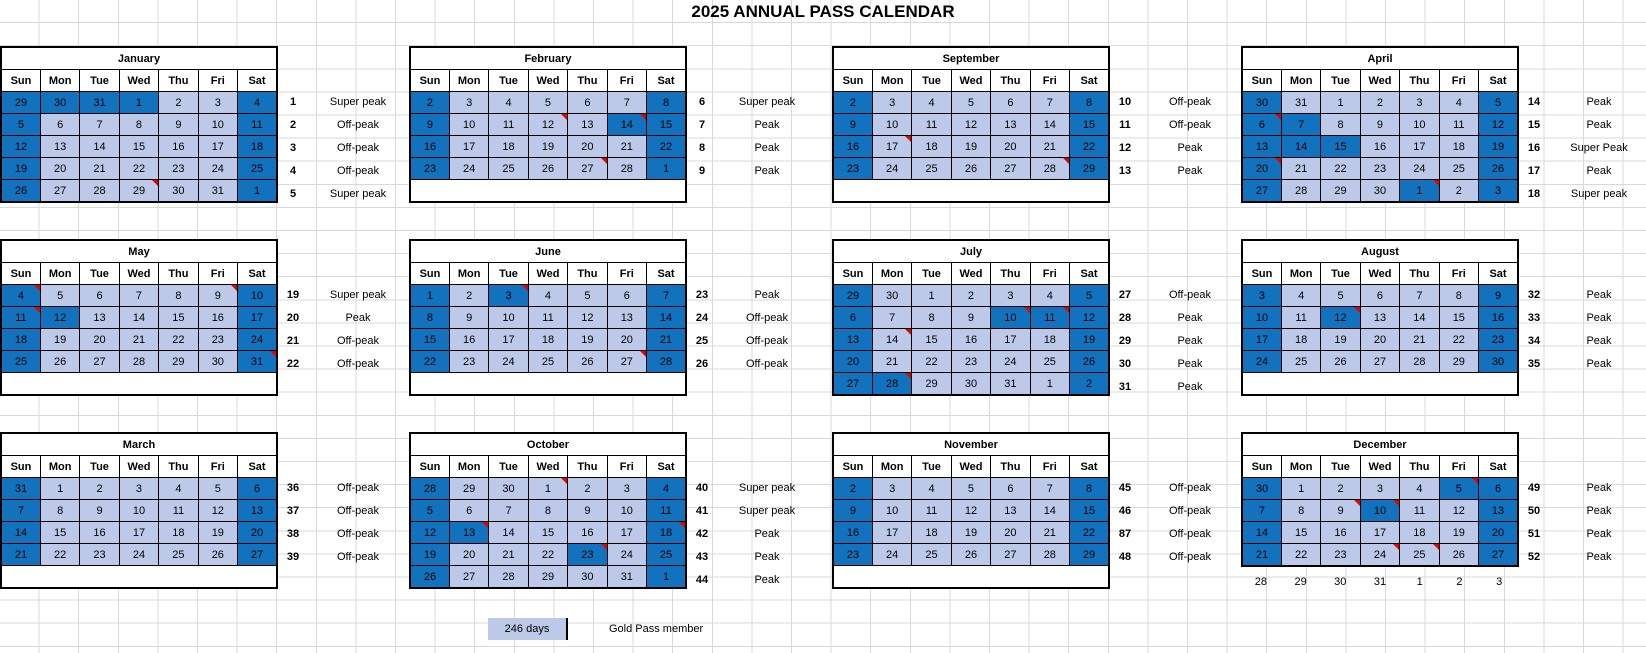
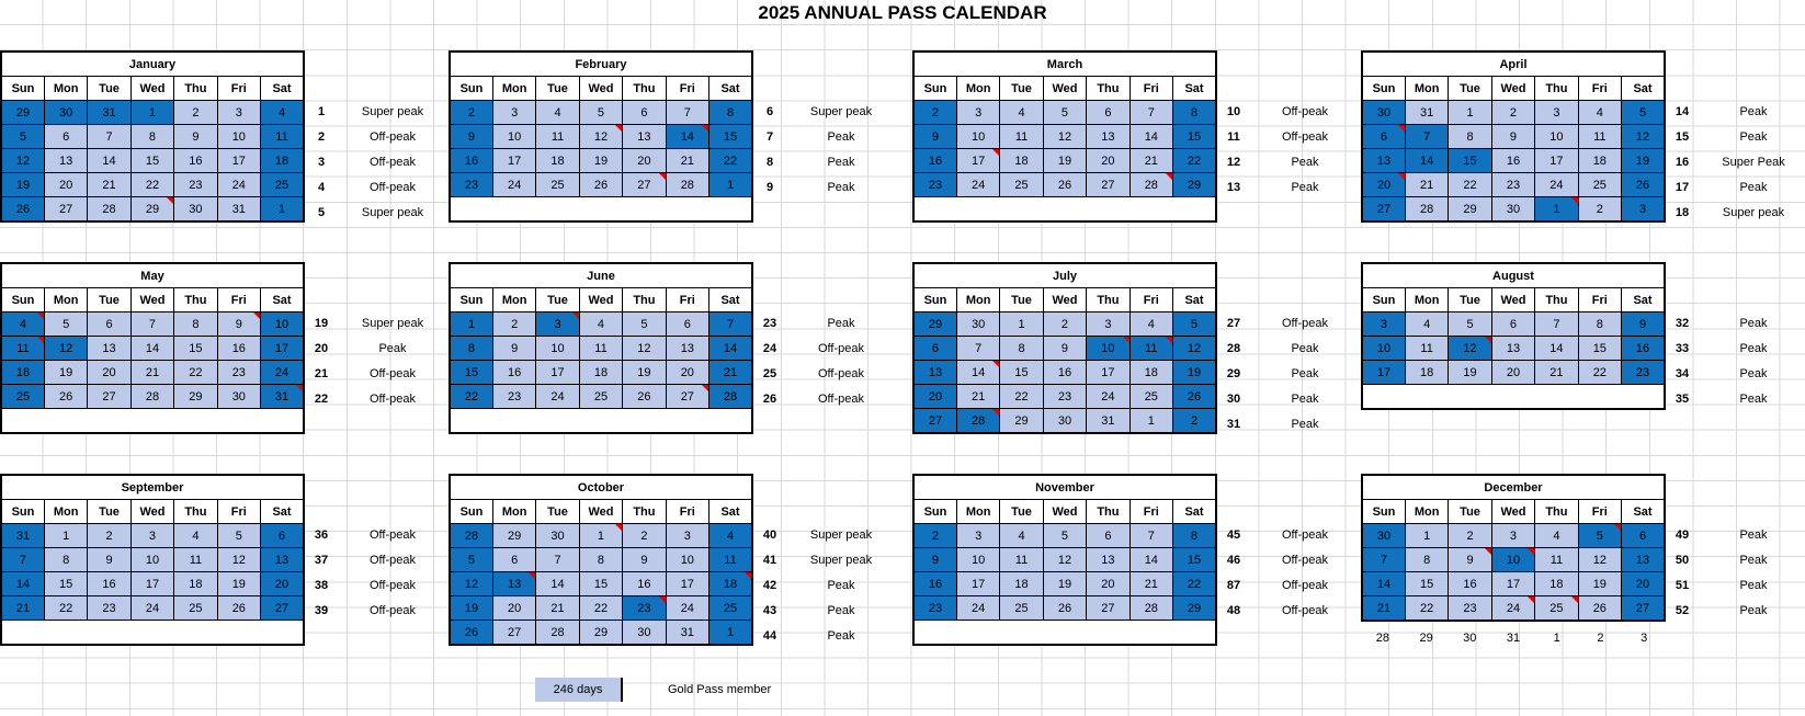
  2025 ANNUAL PASS CALENDAR
  January
  Sun	Mon	Tue	Wed	Thu	Fri	Sat
  29	30	31	1	2	3	4
  5	6	7	8	9	10	11
  12	13	14	15	16	17	18
  19	20	21	22	23	24	25
  26	27	28	29	30	31	1
  1
  2
  3
  4
  5
  Super peak
  Off-peak
  Off-peak
  Off-peak
  Super peak
  February
  Sun	Mon	Tue	Wed	Thu	Fri	Sat
  2	3	4	5	6	7	8
  9	10	11	12	13	14	15
  16	17	18	19	20	21	22
  23	24	25	26	27	28	1
  6
  7
  8
  9
  Super peak
  Peak
  Peak
  Peak
- September
+ March
  Sun	Mon	Tue	Wed	Thu	Fri	Sat
  2	3	4	5	6	7	8
  9	10	11	12	13	14	15
  16	17	18	19	20	21	22
  23	24	25	26	27	28	29
  10
  11
  12
  13
  Off-peak
  Off-peak
  Peak
  Peak
  April
  Sun	Mon	Tue	Wed	Thu	Fri	Sat
  30	31	1	2	3	4	5
  6	7	8	9	10	11	12
  13	14	15	16	17	18	19
  20	21	22	23	24	25	26
  27	28	29	30	1	2	3
  14
  15
  16
  17
  18
  Peak
  Peak
  Super Peak
  Peak
  Super peak
  May
  Sun	Mon	Tue	Wed	Thu	Fri	Sat
  4	5	6	7	8	9	10
  11	12	13	14	15	16	17
  18	19	20	21	22	23	24
  25	26	27	28	29	30	31
  19
  20
  21
  22
  Super peak
  Peak
  Off-peak
  Off-peak
  June
  Sun	Mon	Tue	Wed	Thu	Fri	Sat
  1	2	3	4	5	6	7
  8	9	10	11	12	13	14
  15	16	17	18	19	20	21
  22	23	24	25	26	27	28
  23
  24
  25
  26
  Peak
  Off-peak
  Off-peak
  Off-peak
  July
  Sun	Mon	Tue	Wed	Thu	Fri	Sat
  29	30	1	2	3	4	5
  6	7	8	9	10	11	12
  13	14	15	16	17	18	19
  20	21	22	23	24	25	26
  27	28	29	30	31	1	2
  27
  28
  29
  30
  31
  Off-peak
  Peak
  Peak
  Peak
  Peak
  August
  Sun	Mon	Tue	Wed	Thu	Fri	Sat
  3	4	5	6	7	8	9
  10	11	12	13	14	15	16
  17	18	19	20	21	22	23
- 24	25	26	27	28	29	30
  32
  33
  34
  35
  Peak
  Peak
  Peak
  Peak
- March
+ September
  Sun	Mon	Tue	Wed	Thu	Fri	Sat
  31	1	2	3	4	5	6
  7	8	9	10	11	12	13
  14	15	16	17	18	19	20
  21	22	23	24	25	26	27
  36
  37
  38
  39
  Off-peak
  Off-peak
  Off-peak
  Off-peak
  October
  Sun	Mon	Tue	Wed	Thu	Fri	Sat
  28	29	30	1	2	3	4
  5	6	7	8	9	10	11
  12	13	14	15	16	17	18
  19	20	21	22	23	24	25
  26	27	28	29	30	31	1
  40
  41
  42
  43
  44
  Super peak
  Super peak
  Peak
  Peak
  Peak
  November
  Sun	Mon	Tue	Wed	Thu	Fri	Sat
  2	3	4	5	6	7	8
  9	10	11	12	13	14	15
  16	17	18	19	20	21	22
  23	24	25	26	27	28	29
  45
  46
  87
  48
  Off-peak
  Off-peak
  Off-peak
  Off-peak
  December
  Sun	Mon	Tue	Wed	Thu	Fri	Sat
  30	1	2	3	4	5	6
  7	8	9	10	11	12	13
  14	15	16	17	18	19	20
  21	22	23	24	25	26	27
  49
  50
  51
  52
  Peak
  Peak
  Peak
  Peak
  28
  29
  30
  31
  1
  2
  3
  246 days
  Gold Pass member
